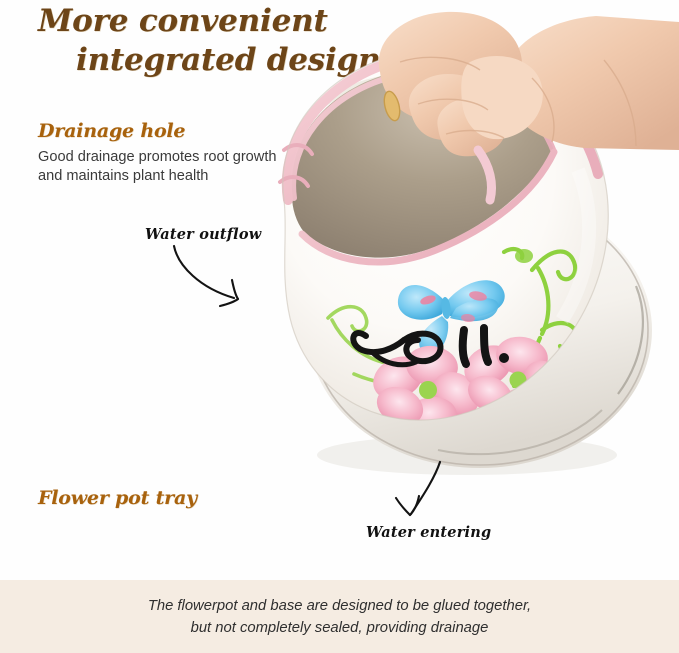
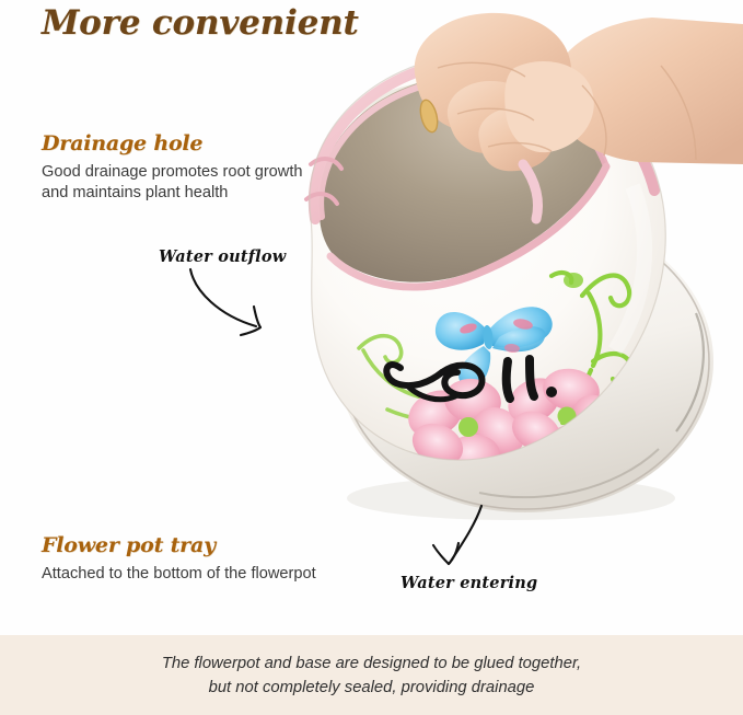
  More convenient
- integrated design
  Drainage hole
  Good drainage promotes root growth
  and maintains plant health
  Water outflow
  Flower pot tray
+ Attached to the bottom of the flowerpot
  Water entering
  The flowerpot and base are designed to be glued together,
  but not completely sealed, providing drainage
